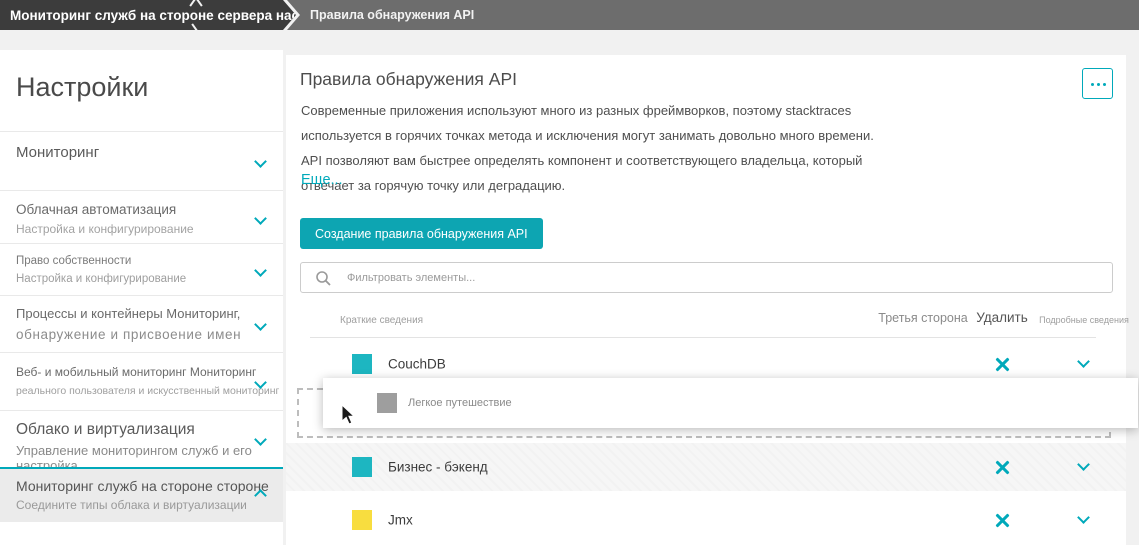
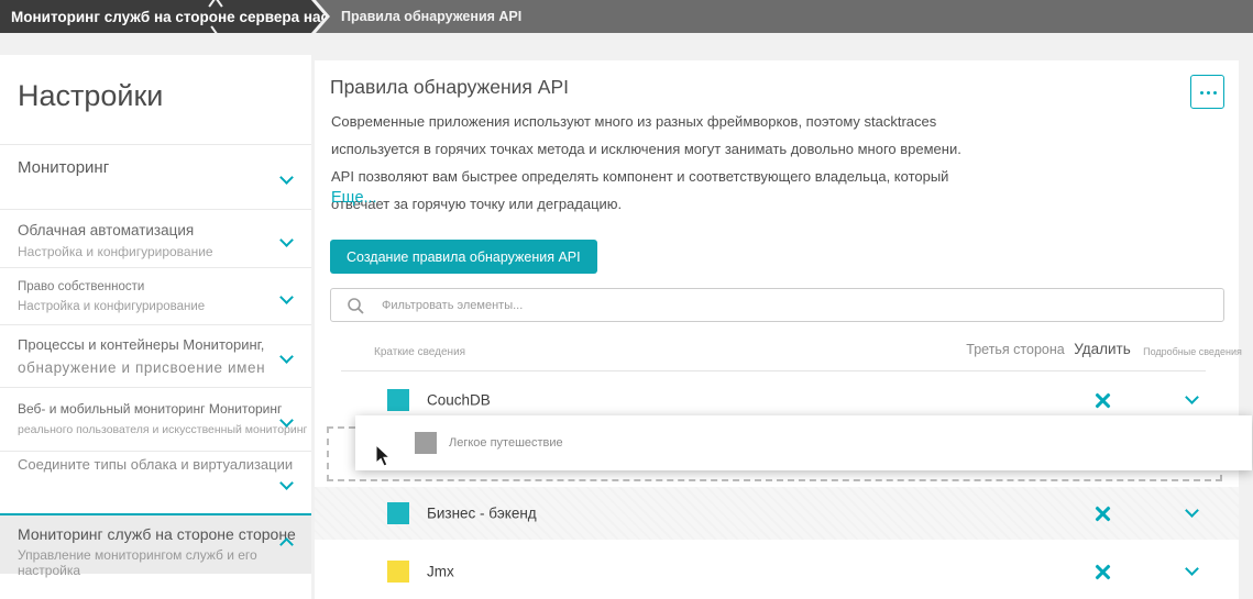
  Мониторинг служб на стороне сервера нас
  Правила обнаружения API
  Настройки
  Мониторинг
  Облачная автоматизация
  Настройка и конфигурирование
  Право собственности
  Настройка и конфигурирование
  Процессы и контейнеры Мониторинг,
  обнаружение и присвоение имен
  Веб- и мобильный мониторинг Мониторинг
  реального пользователя и искусственный мониторинг
- Облако и виртуализация
- Управление мониторингом служб и его настройка
+ Соедините типы облака и виртуализации
  Мониторинг служб на стороне стороне
- Соедините типы облака и виртуализации
+ Управление мониторингом служб и его настройка
  Правила обнаружения API
  Современные приложения используют много из разных фреймворков, поэтому stacktraces используется в горячих точках метода и исключения могут занимать довольно много времени. API позволяют вам быстрее определять компонент и соответствующего владельца, который отвечает за горячую точку или деградацию.
  Еще...
  Создание правила обнаружения API
  Фильтровать элементы...
  Краткие сведения
  Третья сторона
  Удалить
  Подробные сведения
  CouchDB
  Легкое путешествие
  Бизнес - бэкенд
  Jmx
